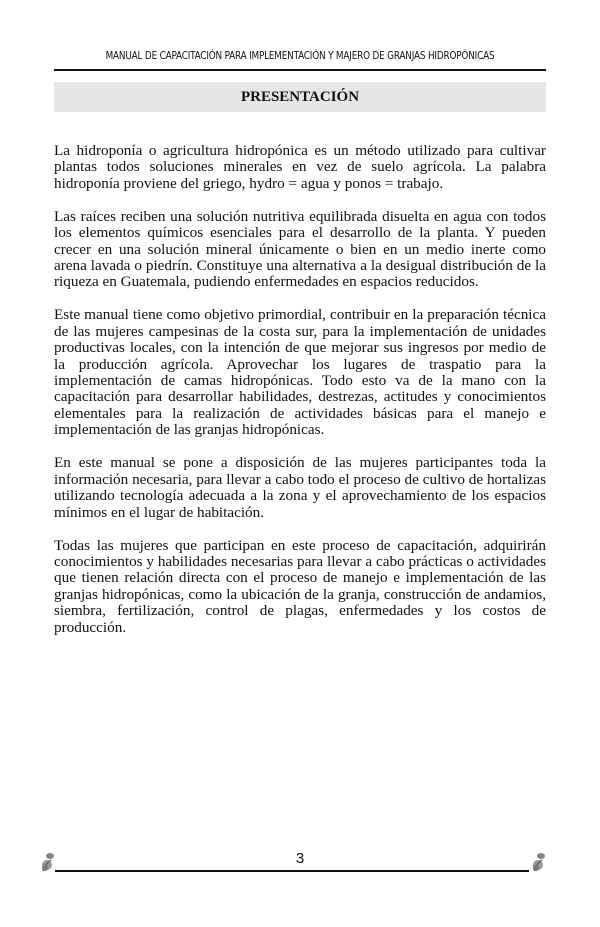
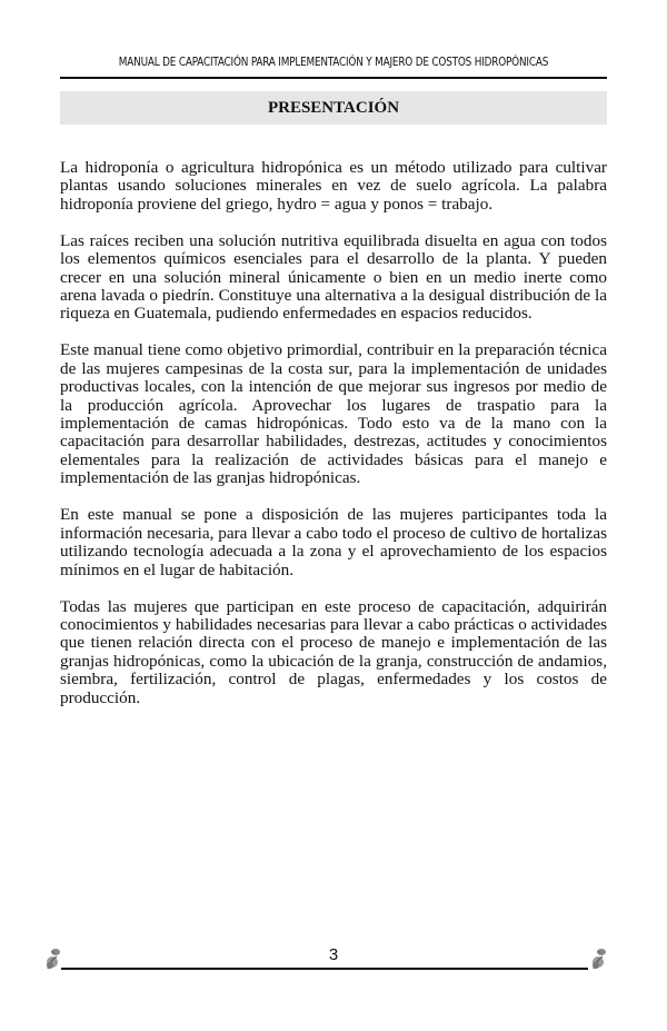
- MANUAL DE CAPACITACIÓN PARA IMPLEMENTACIÓN Y MAJERO DE GRANJAS HIDROPÓNICAS
+ MANUAL DE CAPACITACIÓN PARA IMPLEMENTACIÓN Y MAJERO DE COSTOS HIDROPÓNICAS
  PRESENTACIÓN
- La hidroponía o agricultura hidropónica es un método utilizado para cultivar plantas todos soluciones minerales en vez de suelo agrícola. La palabra hidroponía proviene del griego, hydro = agua y ponos = trabajo.
+ La hidroponía o agricultura hidropónica es un método utilizado para cultivar plantas usando soluciones minerales en vez de suelo agrícola. La palabra hidroponía proviene del griego, hydro = agua y ponos = trabajo.
  Las raíces reciben una solución nutritiva equilibrada disuelta en agua con todos los elementos químicos esenciales para el desarrollo de la planta. Y pueden crecer en una solución mineral únicamente o bien en un medio inerte como arena lavada o piedrín. Constituye una alternativa a la desigual distribución de la riqueza en Guatemala, pudiendo enfermedades en espacios reducidos.
  Este manual tiene como objetivo primordial, contribuir en la preparación técnica de las mujeres campesinas de la costa sur, para la implementación de unidades productivas locales, con la intención de que mejorar sus ingresos por medio de la producción agrícola. Aprovechar los lugares de traspatio para la implementación de camas hidropónicas. Todo esto va de la mano con la capacitación para desarrollar habilidades, destrezas, actitudes y conocimientos elementales para la realización de actividades básicas para el manejo e implementación de las granjas hidropónicas.
  En este manual se pone a disposición de las mujeres participantes toda la información necesaria, para llevar a cabo todo el proceso de cultivo de hortalizas utilizando tecnología adecuada a la zona y el aprovechamiento de los espacios mínimos en el lugar de habitación.
  Todas las mujeres que participan en este proceso de capacitación, adquirirán conocimientos y habilidades necesarias para llevar a cabo prácticas o actividades que tienen relación directa con el proceso de manejo e implementación de las granjas hidropónicas, como la ubicación de la granja, construcción de andamios, siembra, fertilización, control de plagas, enfermedades y los costos de producción.
  3
